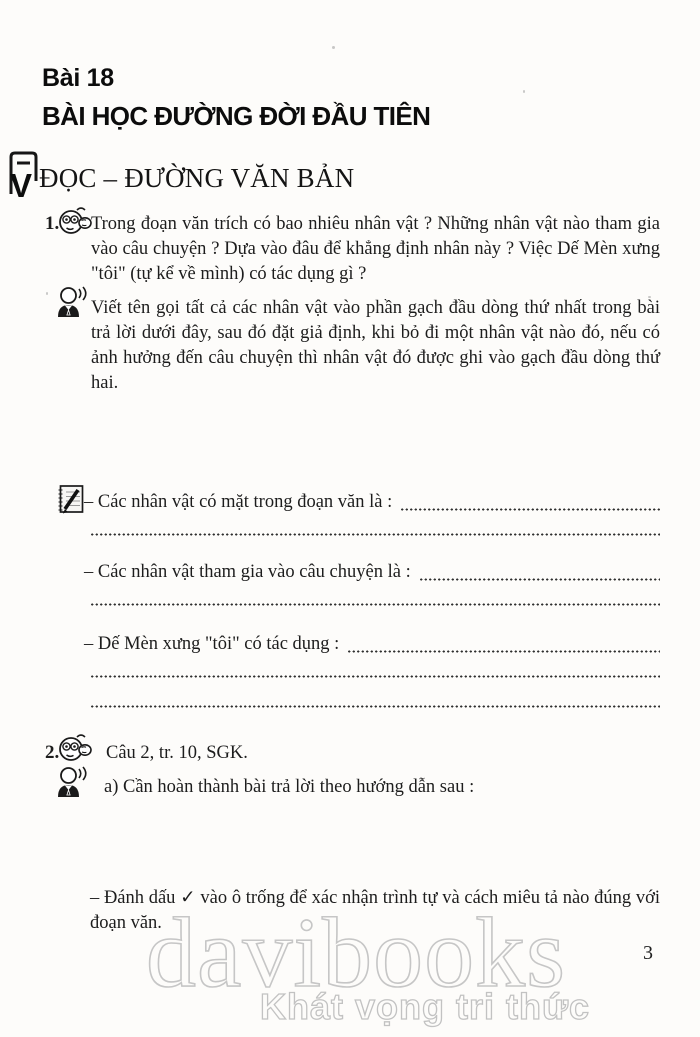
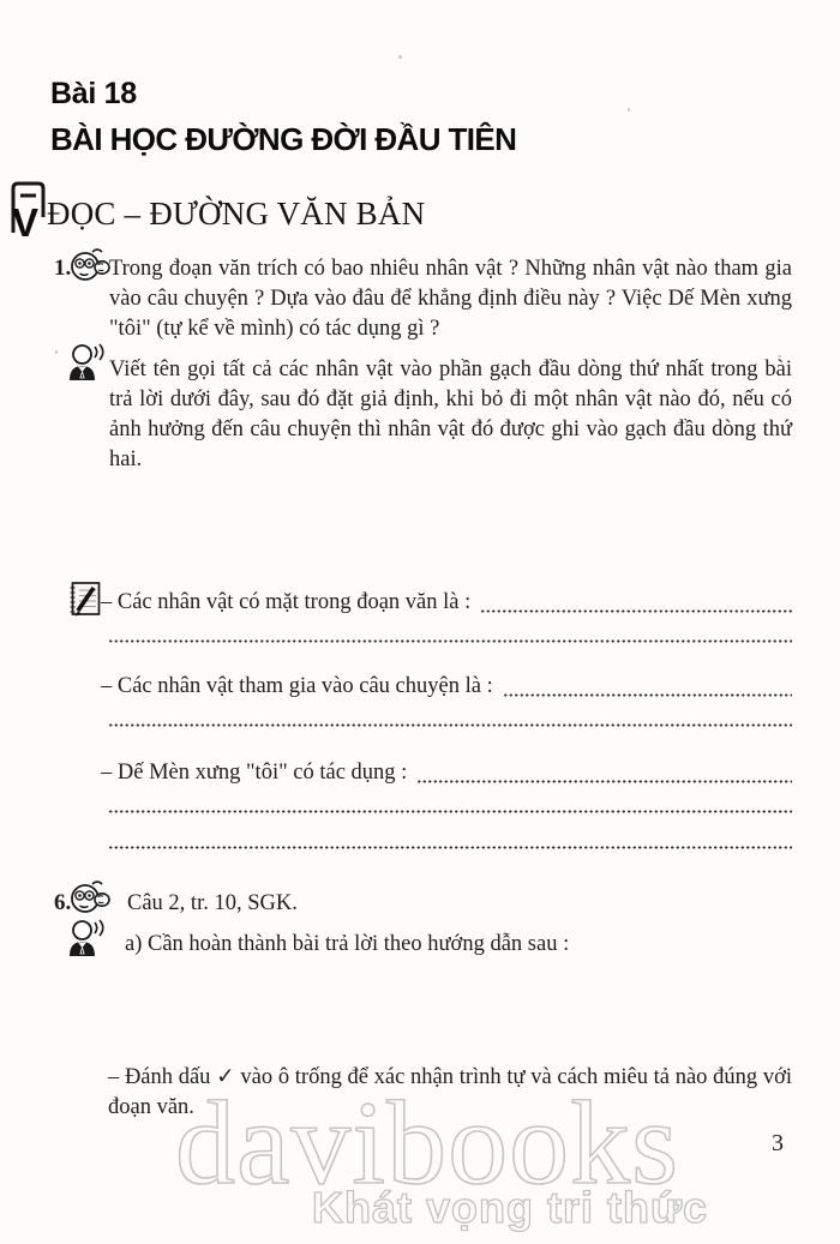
  Bài 18
  BÀI HỌC ĐƯỜNG ĐỜI ĐẦU TIÊN
  V
  ĐỌC – ĐƯỜNG VĂN BẢN
  1.
- Trong đoạn văn trích có bao nhiêu nhân vật ? Những nhân vật nào tham gia vào câu chuyện ? Dựa vào đâu để khẳng định nhân này ? Việc Dế Mèn xưng "tôi" (tự kể về mình) có tác dụng gì ?
+ Trong đoạn văn trích có bao nhiêu nhân vật ? Những nhân vật nào tham gia vào câu chuyện ? Dựa vào đâu để khẳng định điều này ? Việc Dế Mèn xưng "tôi" (tự kể về mình) có tác dụng gì ?
  Viết tên gọi tất cả các nhân vật vào phần gạch đầu dòng thứ nhất trong bài trả lời dưới đây, sau đó đặt giả định, khi bỏ đi một nhân vật nào đó, nếu có ảnh hưởng đến câu chuyện thì nhân vật đó được ghi vào gạch đầu dòng thứ hai.
  – Các nhân vật có mặt trong đoạn văn là :
  – Các nhân vật tham gia vào câu chuyện là :
  – Dế Mèn xưng "tôi" có tác dụng :
- 2.
+ 6.
  Câu 2, tr. 10, SGK.
  a) Cần hoàn thành bài trả lời theo hướng dẫn sau :
  – Đánh dấu ✓ vào ô trống để xác nhận trình tự và cách miêu tả nào đúng với đoạn văn.
  davibooks
  Khát vọng tri thức
  3
